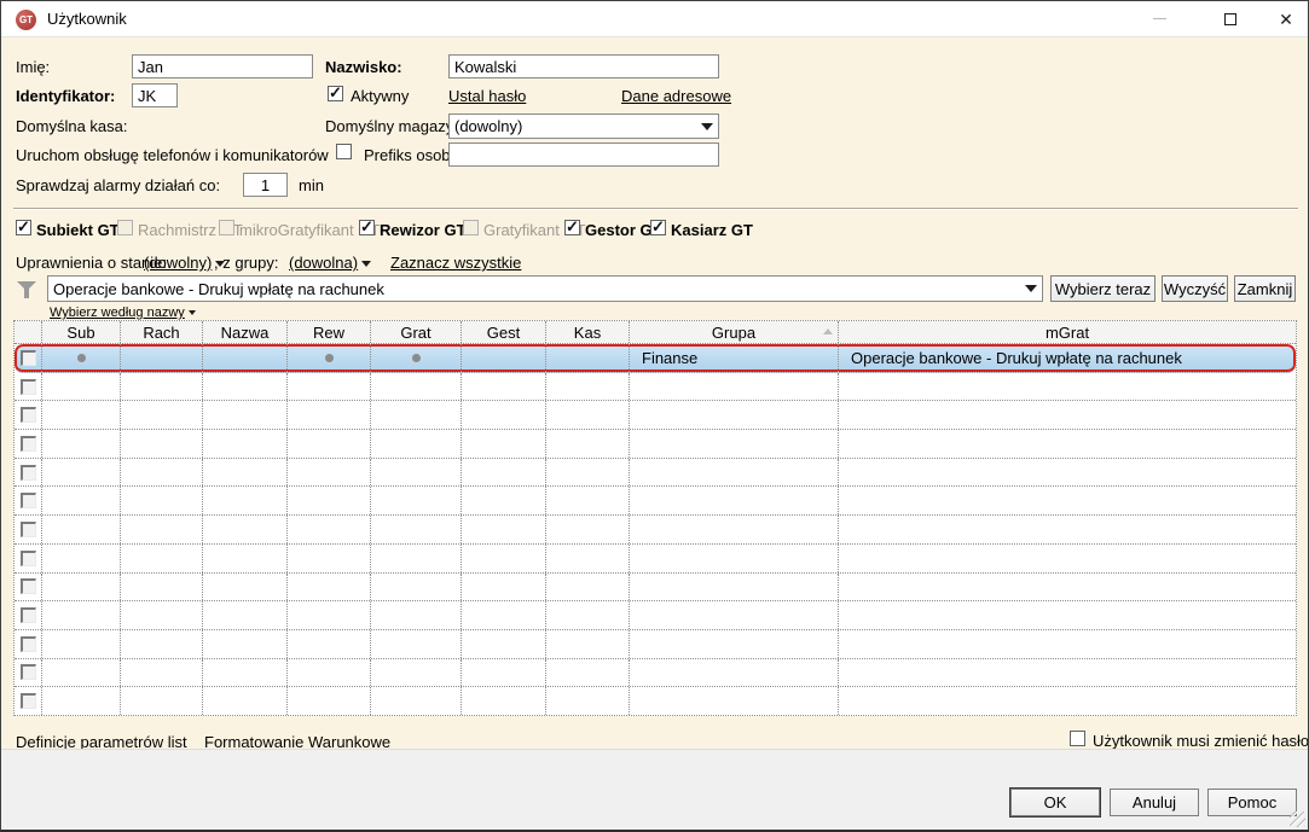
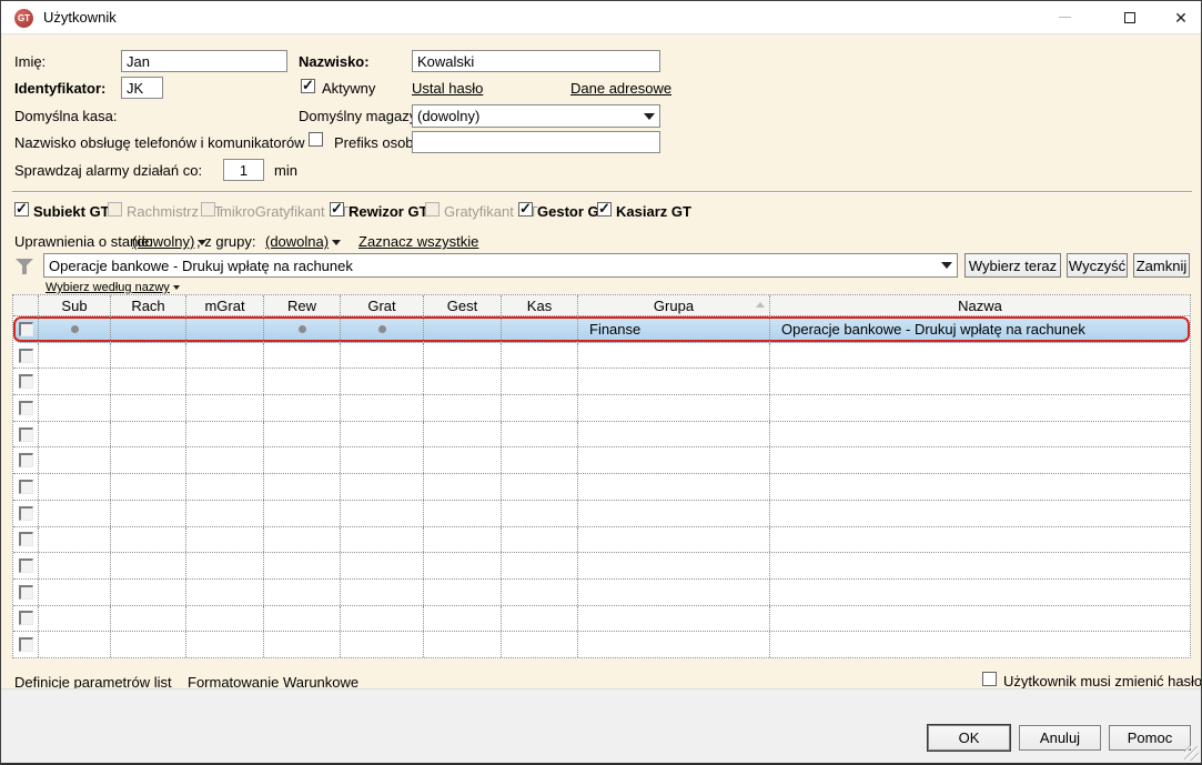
  GT
  Użytkownik
  ✕
  Imię:
  Jan
  Nazwisko:
  Kowalski
  Identyfikator:
  JK
  Aktywny
  Ustal hasło
  Dane adresowe
  Domyślna kasa:
  Domyślny magaz
  (dowolny)
- Uruchom obsługę telefonów i komunikatorów
+ Nazwisko obsługę telefonów i komunikatorów
  Sprawdzaj alarmy działań co:
  1
  min
  Subiekt GT
  RachmistrzT
  mikroGratyfikantT
  Rewizor GT
  GratyfikantT
  Gestor G
  Kasiarz GT
  Uprawnienia o stanie:
  (dowolny)
  , z grupy:
  (dowolna)
  Zaznacz wszystkie
  Operacje bankowe - Drukuj wpłatę na rachunek
  Wybierz teraz
  Wyczyść
  Zamknij
  Wybierz według nazwy
  Sub
  Rach
- Nazwa
+ mGrat
  Rew
  Grat
  Gest
  Kas
  Grupa
- mGrat
+ Nazwa
  Finanse
  Operacje bankowe - Drukuj wpłatę na rachunek
  Definicje parametrów list
  Formatowanie Warunkowe
  Użytkownik musi zmienić hasło
  OK
  Anuluj
  Pomoc
